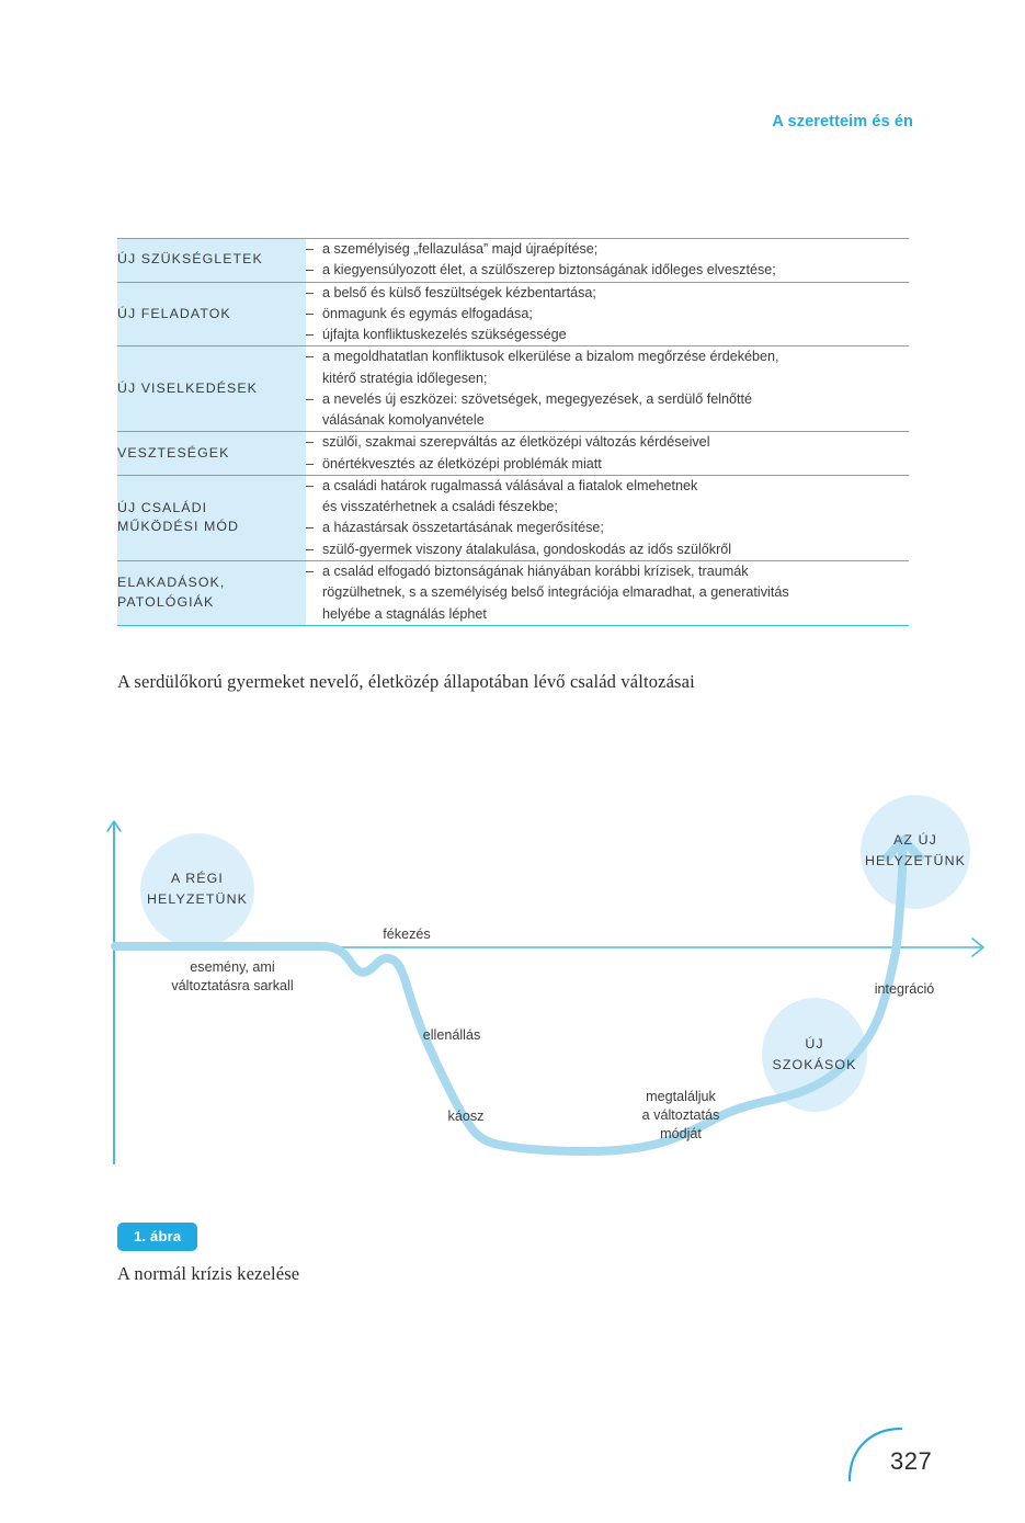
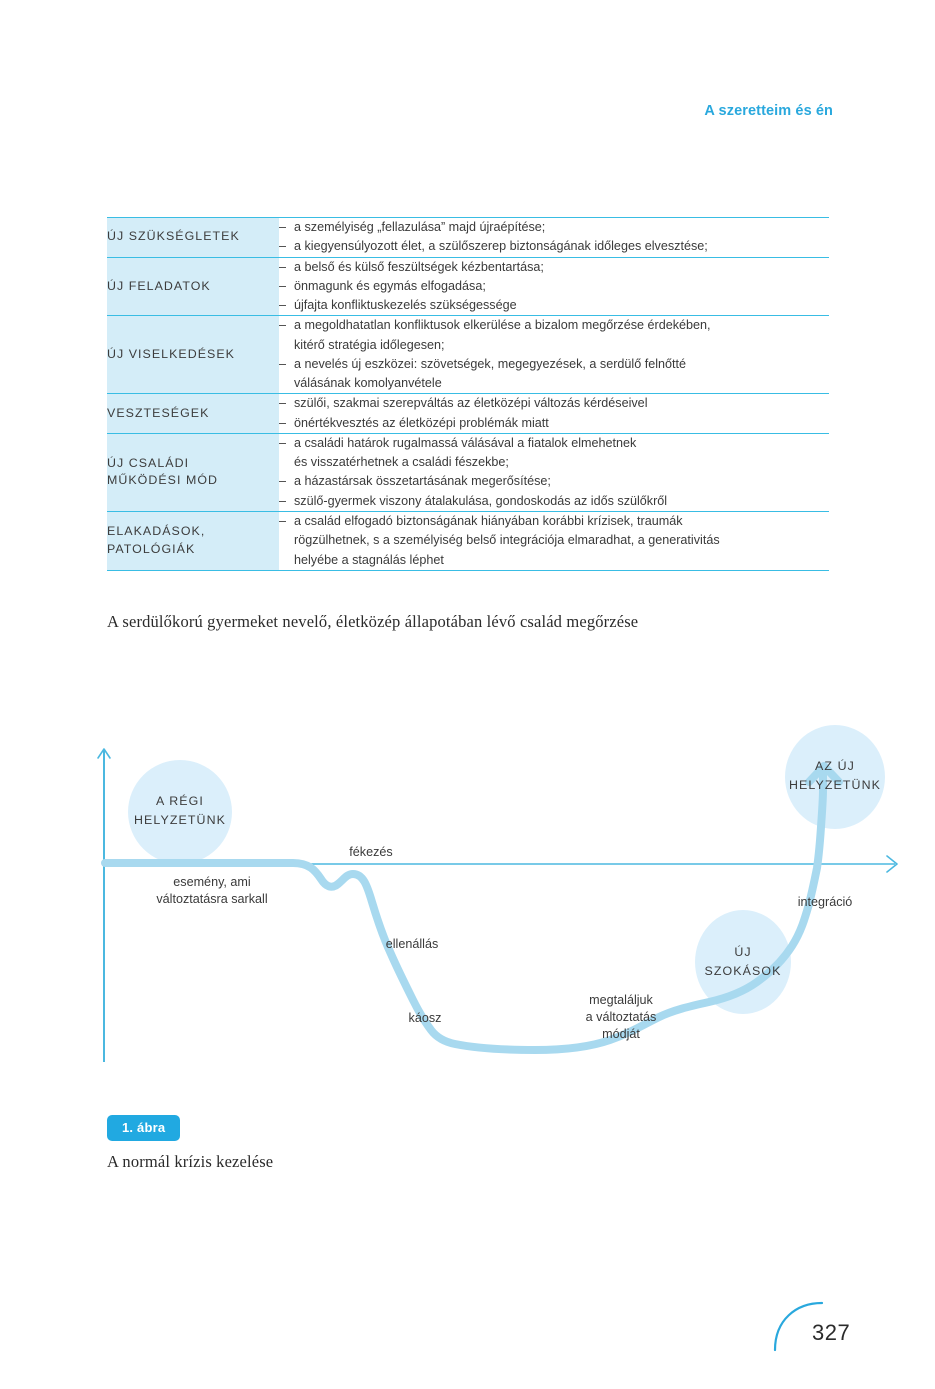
  A szeretteim és én
  ÚJ SZÜKSÉGLETEK	– a személyiség „fellazulása” majd újraépítése; – a kiegyensúlyozott élet, a szülőszerep biztonságának időleges elvesztése;
  ÚJ FELADATOK	– a belső és külső feszültségek kézbentartása; – önmagunk és egymás elfogadása; – újfajta konfliktuskezelés szükségessége
  ÚJ VISELKEDÉSEK	– a megoldhatatlan konfliktusok elkerülése a bizalom megőrzése érdekében, kitérő stratégia időlegesen; – a nevelés új eszközei: szövetségek, megegyezések, a serdülő felnőtté válásának komolyanvétele
  VESZTESÉGEK	– szülői, szakmai szerepváltás az életközépi változás kérdéseivel – önértékvesztés az életközépi problémák miatt
  ÚJ CSALÁDI MŰKÖDÉSI MÓD	– a családi határok rugalmassá válásával a fiatalok elmehetnek és visszatérhetnek a családi fészekbe; – a házastársak összetartásának megerősítése; – szülő-gyermek viszony átalakulása, gondoskodás az idős szülőkről
  ELAKADÁSOK, PATOLÓGIÁK	– a család elfogadó biztonságának hiányában korábbi krízisek, traumák rögzülhetnek, s a személyiség belső integrációja elmaradhat, a generativitás helyébe a stagnálás léphet
- A serdülőkorú gyermeket nevelő, életközép állapotában lévő család változásai
+ A serdülőkorú gyermeket nevelő, életközép állapotában lévő család megőrzése
  A RÉGI
  HELYZETÜNK
  AZ ÚJ
  HELYZETÜNK
  ÚJ
  SZOKÁSOK
  fékezés
  esemény, ami
  változtatásra sarkall
  ellenállás
  káosz
  megtaláljuk
  a változtatás
  módját
  integráció
  1. ábra
  A normál krízis kezelése
  327
